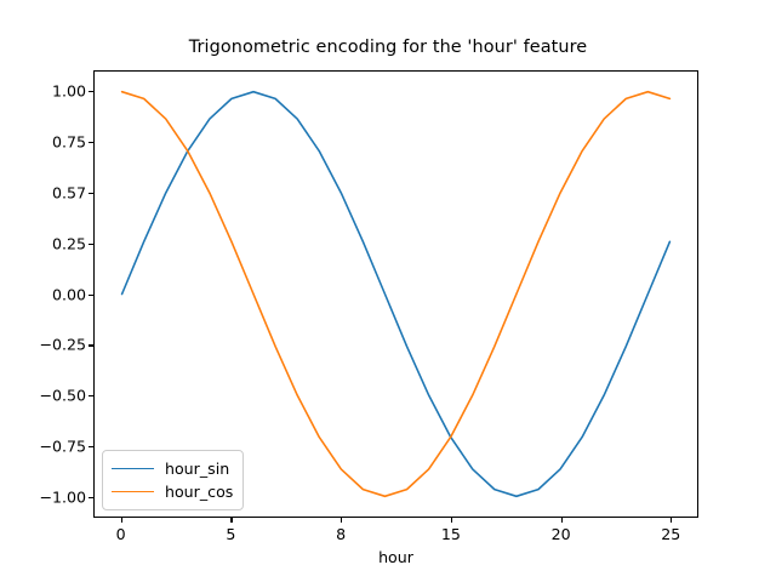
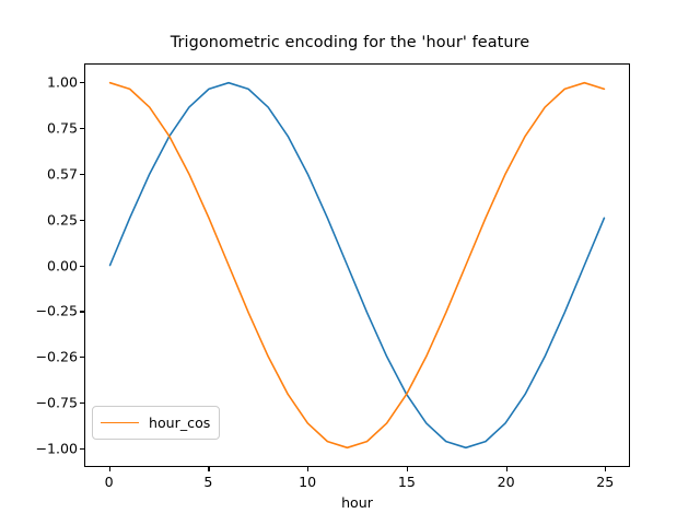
  Trigonometric encoding for the 'hour' feature
  1.00
  0.75
  0.57
  0.25
  0.00
  −0.25
- −0.50
+ −0.26
  −0.75
  −1.00
  0
  5
- 8
+ 10
  15
  20
  25
  hour
- hour_sin
  hour_cos
